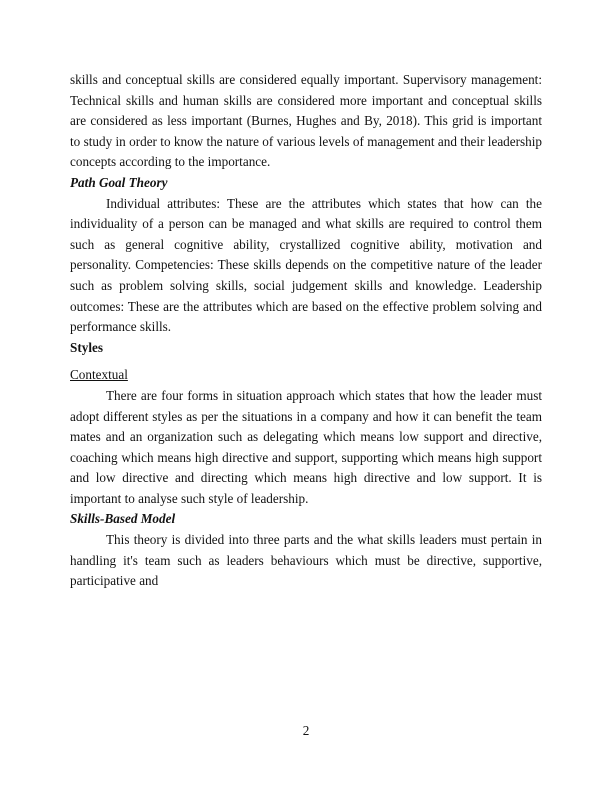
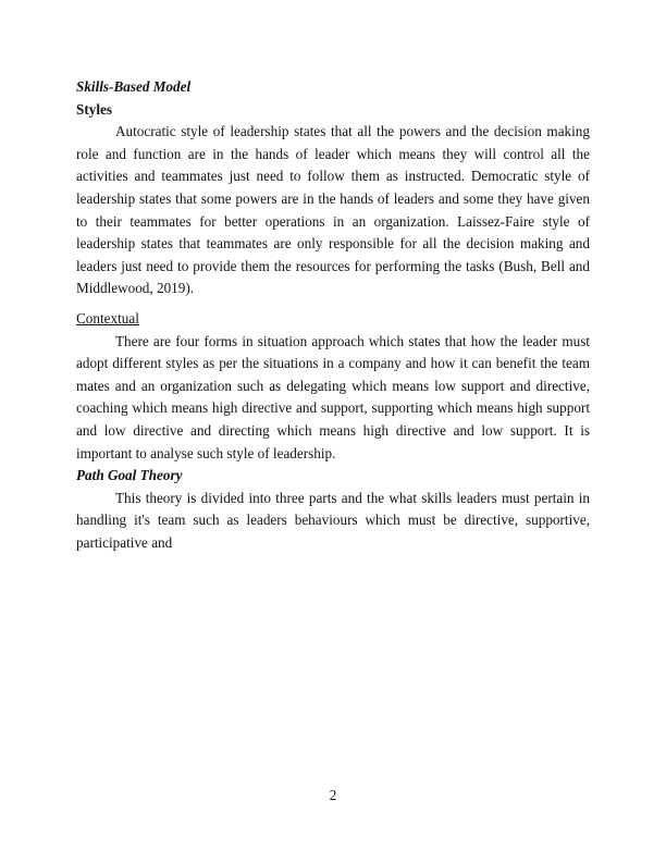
- skills and conceptual skills are considered equally important. Supervisory management: Technical skills and human skills are considered more important and conceptual skills are considered as less important (Burnes, Hughes and By, 2018). This grid is important to study in order to know the nature of various levels of management and their leadership concepts according to the importance.
- Path Goal Theory
+ Skills-Based Model
- Individual attributes: These are the attributes which states that how can the individuality of a person can be managed and what skills are required to control them such as general cognitive ability, crystallized cognitive ability, motivation and personality. Competencies: These skills depends on the competitive nature of the leader such as problem solving skills, social judgement skills and knowledge. Leadership outcomes: These are the attributes which are based on the effective problem solving and performance skills.
  Styles
+ Autocratic style of leadership states that all the powers and the decision making role and function are in the hands of leader which means they will control all the activities and teammates just need to follow them as instructed. Democratic style of leadership states that some powers are in the hands of leaders and some they have given to their teammates for better operations in an organization. Laissez-Faire style of leadership states that teammates are only responsible for all the decision making and leaders just need to provide them the resources for performing the tasks (Bush, Bell and Middlewood, 2019).
  Contextual
  There are four forms in situation approach which states that how the leader must adopt different styles as per the situations in a company and how it can benefit the team mates and an organization such as delegating which means low support and directive, coaching which means high directive and support, supporting which means high support and low directive and directing which means high directive and low support. It is important to analyse such style of leadership.
- Skills-Based Model
+ Path Goal Theory
  This theory is divided into three parts and the what skills leaders must pertain in handling it's team such as leaders behaviours which must be directive, supportive, participative and
  2
